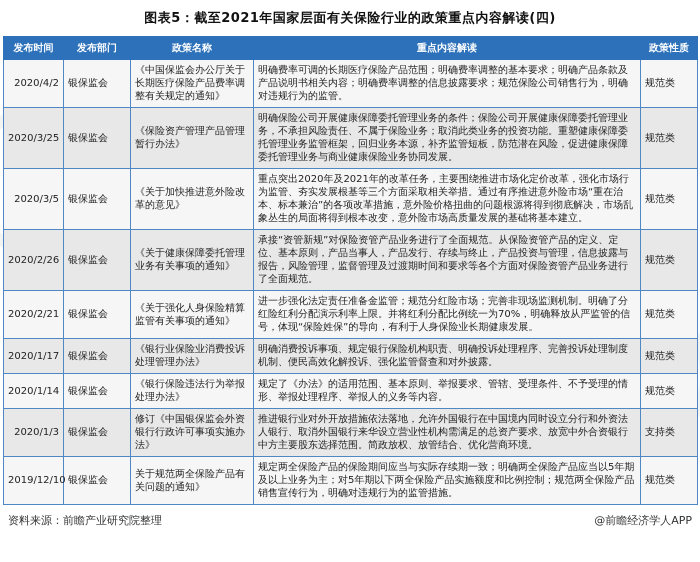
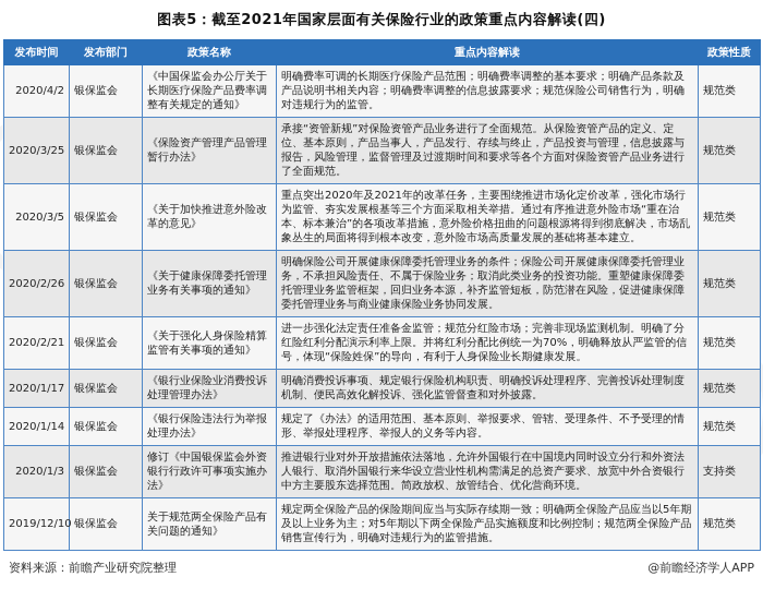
  图表5：截至2021年国家层面有关保险行业的政策重点内容解读(四)
  发布时间	发布部门	政策名称	重点内容解读	政策性质
  2020/4/2	银保监会	《中国保监会办公厅关于长期医疗保险产品费率调整有关规定的通知》	明确费率可调的长期医疗保险产品范围；明确费率调整的基本要求；明确产品条款及产品说明书相关内容；明确费率调整的信息披露要求；规范保险公司销售行为，明确对违规行为的监管。	规范类
- 2020/3/25	银保监会	《保险资产管理产品管理暂行办法》	明确保险公司开展健康保障委托管理业务的条件；保险公司开展健康保障委托管理业务，不承担风险责任、不属于保险业务；取消此类业务的投资功能。重塑健康保障委托管理业务监管框架，回归业务本源，补齐监管短板，防范潜在风险，促进健康保障委托管理业务与商业健康保险业务协同发展。	规范类
+ 2020/3/25	银保监会	《保险资产管理产品管理暂行办法》	承接“资管新规”对保险资管产品业务进行了全面规范。从保险资管产品的定义、定位、基本原则，产品当事人，产品发行、存续与终止，产品投资与管理，信息披露与报告，风险管理，监督管理及过渡期时间和要求等各个方面对保险资管产品业务进行了全面规范。	规范类
  2020/3/5	银保监会	《关于加快推进意外险改革的意见》	重点突出2020年及2021年的改革任务，主要围绕推进市场化定价改革，强化市场行为监管、夯实发展根基等三个方面采取相关举措。通过有序推进意外险市场“重在治本、标本兼治”的各项改革措施，意外险价格扭曲的问题根源将得到彻底解决，市场乱象丛生的局面将得到根本改变，意外险市场高质量发展的基础将基本建立。	规范类
- 2020/2/26	银保监会	《关于健康保障委托管理业务有关事项的通知》	承接“资管新规”对保险资管产品业务进行了全面规范。从保险资管产品的定义、定位、基本原则，产品当事人，产品发行、存续与终止，产品投资与管理，信息披露与报告，风险管理，监督管理及过渡期时间和要求等各个方面对保险资管产品业务进行了全面规范。	规范类
+ 2020/2/26	银保监会	《关于健康保障委托管理业务有关事项的通知》	明确保险公司开展健康保障委托管理业务的条件；保险公司开展健康保障委托管理业务，不承担风险责任、不属于保险业务；取消此类业务的投资功能。重塑健康保障委托管理业务监管框架，回归业务本源，补齐监管短板，防范潜在风险，促进健康保障委托管理业务与商业健康保险业务协同发展。	规范类
  2020/2/21	银保监会	《关于强化人身保险精算监管有关事项的通知》	进一步强化法定责任准备金监管；规范分红险市场；完善非现场监测机制。明确了分红险红利分配演示利率上限。并将红利分配比例统一为70%，明确释放从严监管的信号，体现“保险姓保”的导向，有利于人身保险业长期健康发展。	规范类
  2020/1/17	银保监会	《银行业保险业消费投诉处理管理办法》	明确消费投诉事项、规定银行保险机构职责、明确投诉处理程序、完善投诉处理制度机制、便民高效化解投诉、强化监管督查和对外披露。	规范类
  2020/1/14	银保监会	《银行保险违法行为举报处理办法》	规定了《办法》的适用范围、基本原则、举报要求、管辖、受理条件、不予受理的情形、举报处理程序、举报人的义务等内容。	规范类
  2020/1/3	银保监会	修订《中国银保监会外资银行行政许可事项实施办法》	推进银行业对外开放措施依法落地，允许外国银行在中国境内同时设立分行和外资法人银行、取消外国银行来华设立营业性机构需满足的总资产要求、放宽中外合资银行中方主要股东选择范围。简政放权、放管结合、优化营商环境。	支持类
  2019/12/10	银保监会	关于规范两全保险产品有关问题的通知》	规定两全保险产品的保险期间应当与实际存续期一致；明确两全保险产品应当以5年期及以上业务为主；对5年期以下两全保险产品实施额度和比例控制；规范两全保险产品销售宣传行为，明确对违规行为的监管措施。	规范类
  资料来源：前瞻产业研究院整理
  @前瞻经济学人APP
